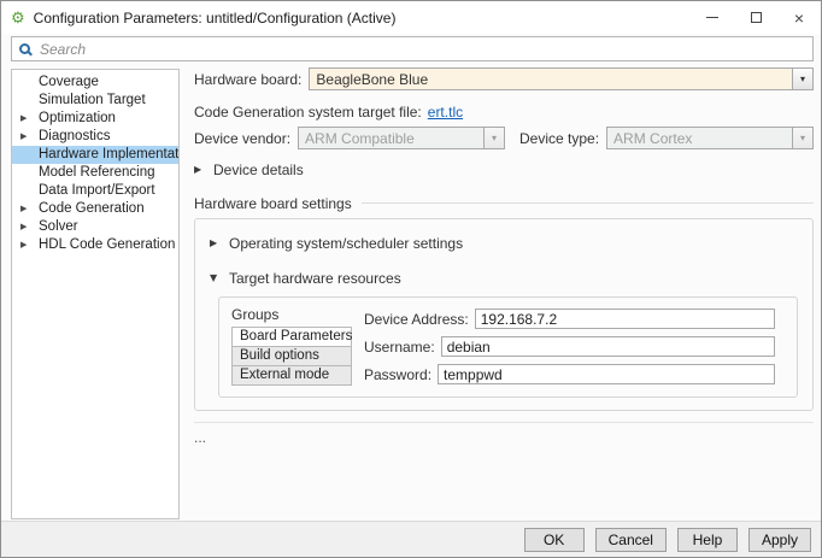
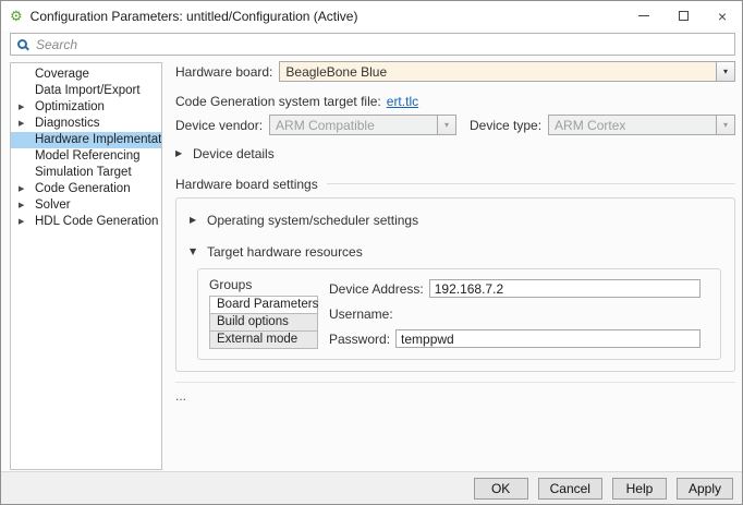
  ⚙
  Configuration Parameters: untitled/Configuration (Active)
  ×
  Search
  Coverage
- Simulation Target
+ Data Import/Export
  ▶
  Optimization
  ▶
  Diagnostics
  Hardware Implementat
  Model Referencing
- Data Import/Export
+ Simulation Target
  ▶
  Code Generation
  ▶
  Solver
  ▶
  HDL Code Generation
  Hardware board:
  BeagleBone Blue
  ▾
  Code Generation system target file:
  ert.tlc
  Device vendor:
  ARM Compatible
  ▾
  Device type:
  ARM Cortex
  ▾
  ▶
  Device details
  Hardware board settings
  ▶
  Operating system/scheduler settings
  ▼
  Target hardware resources
  Groups
  Board Parameters
  Build options
  External mode
  Device Address:
  192.168.7.2
  Username:
- debian
  Password:
  temppwd
  ...
  OK
  Cancel
  Help
  Apply
